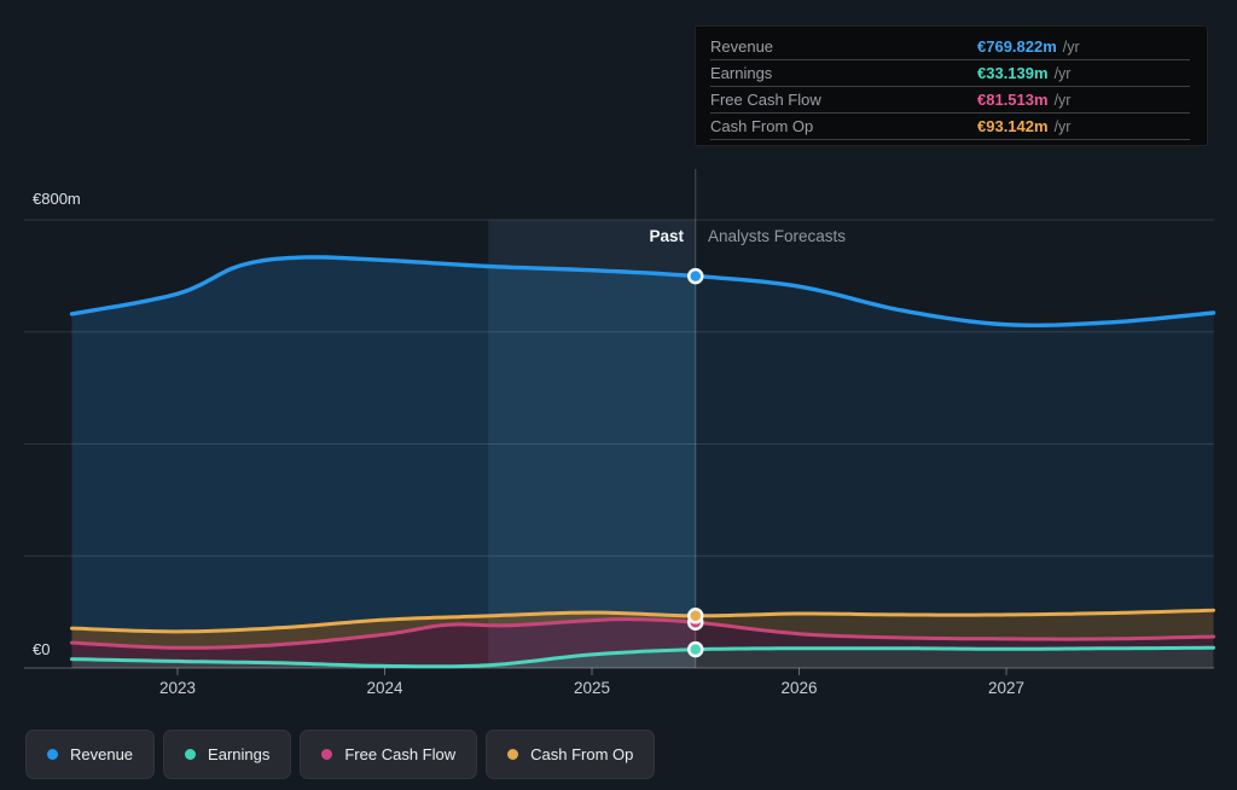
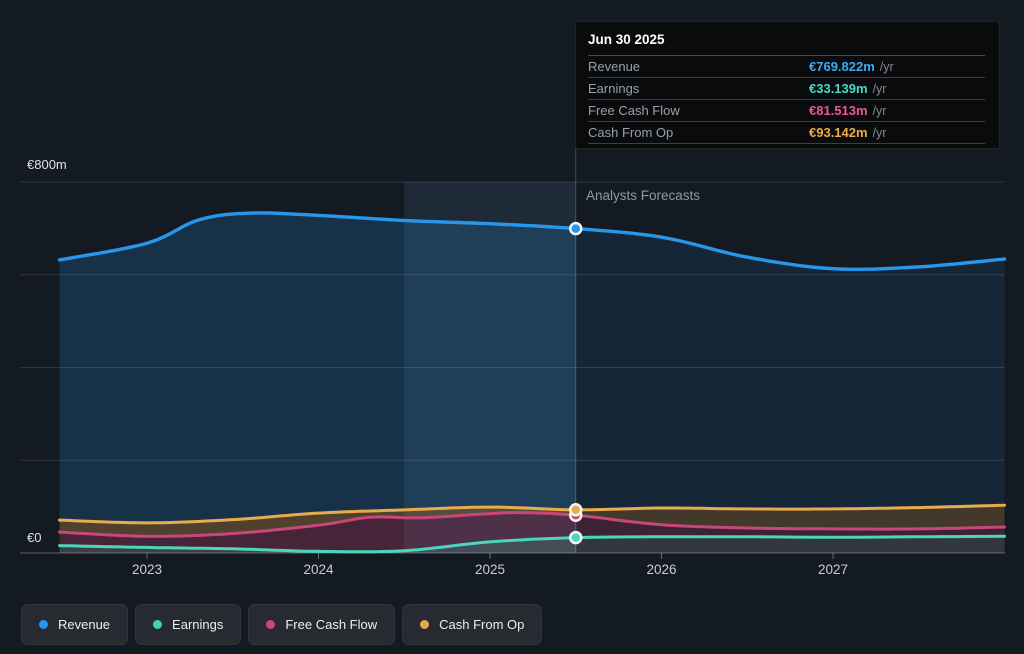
  €800m
  €0
- Past
  Analysts Forecasts
  2023
  2024
  2025
  2026
  2027
+ Jun 30 2025
  Revenue
  €769.822m
  /yr
  Earnings
  €33.139m
  /yr
  Free Cash Flow
  €81.513m
  /yr
  Cash From Op
  €93.142m
  /yr
  Revenue
  Earnings
  Free Cash Flow
  Cash From Op
